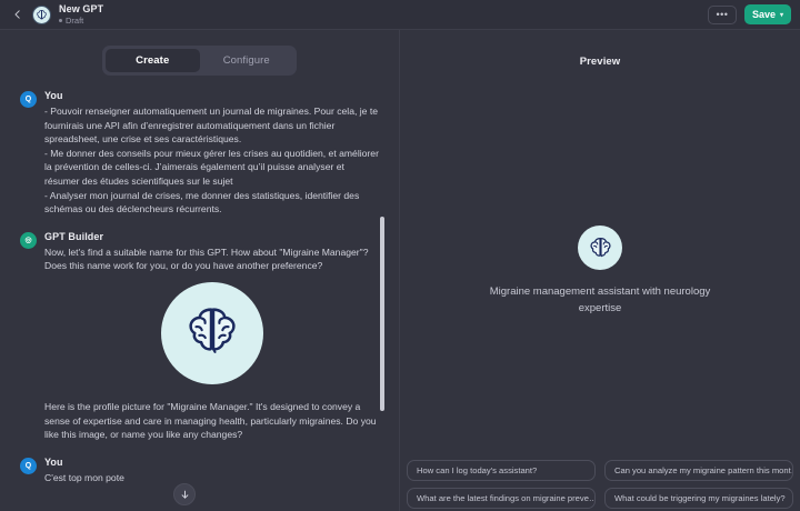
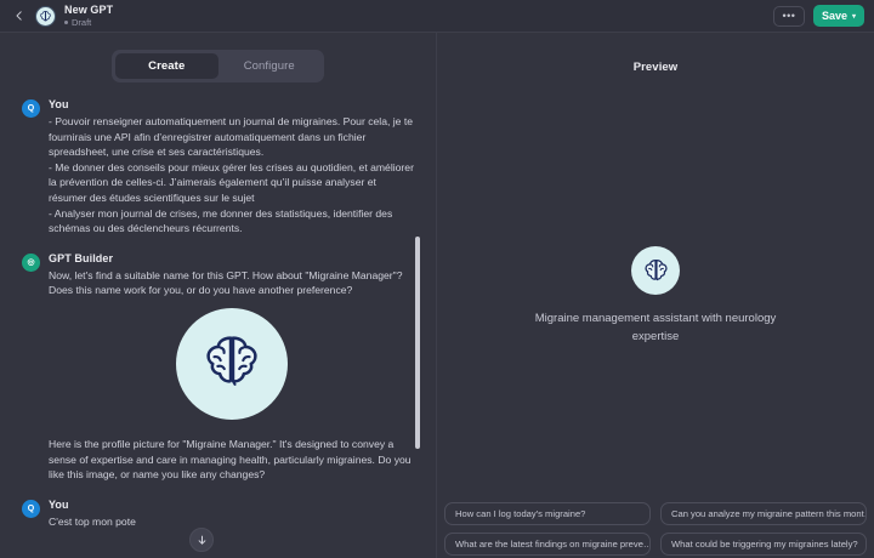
  New GPT
  Draft
  •••
  Save
  Create
  Configure
  You
  - Pouvoir renseigner automatiquement un journal de migraines. Pour cela, je te fournirais une API afin d’enregistrer automatiquement dans un fichier spreadsheet, une crise et ses caractéristiques.
  - Me donner des conseils pour mieux gérer les crises au quotidien, et améliorer la prévention de celles-ci. J’aimerais également qu’il puisse analyser et résumer des études scientifiques sur le sujet
  - Analyser mon journal de crises, me donner des statistiques, identifier des schémas ou des déclencheurs récurrents.
  GPT Builder
  Now, let's find a suitable name for this GPT. How about "Migraine Manager"? Does this name work for you, or do you have another preference?
  Here is the profile picture for "Migraine Manager." It's designed to convey a sense of expertise and care in managing health, particularly migraines. Do you like this image, or name you like any changes?
  You
  C'est top mon pote
  Preview
  Migraine management assistant with neurology expertise
- How can I log today's assistant?
+ How can I log today's migraine?
  Can you analyze my migraine pattern this mont
  What are the latest findings on migraine preve…
  What could be triggering my migraines lately?
